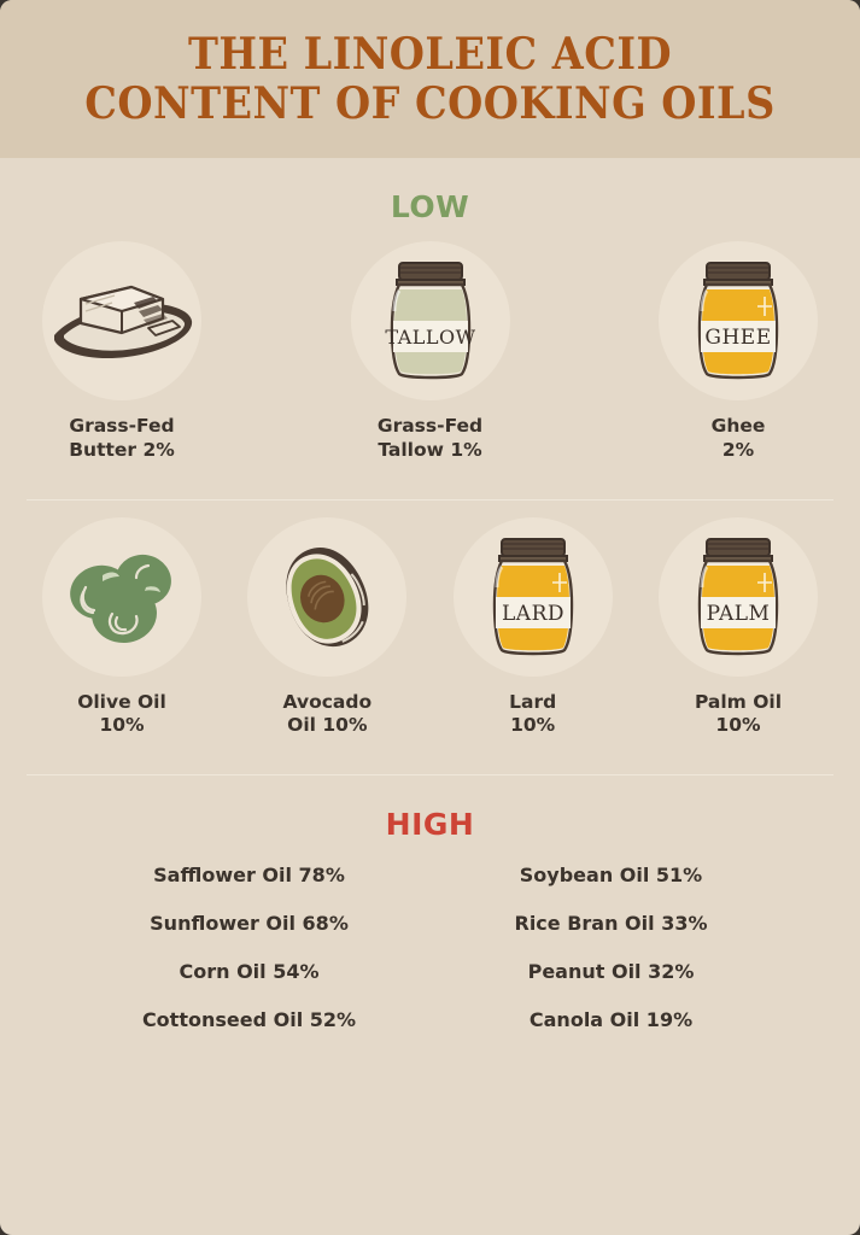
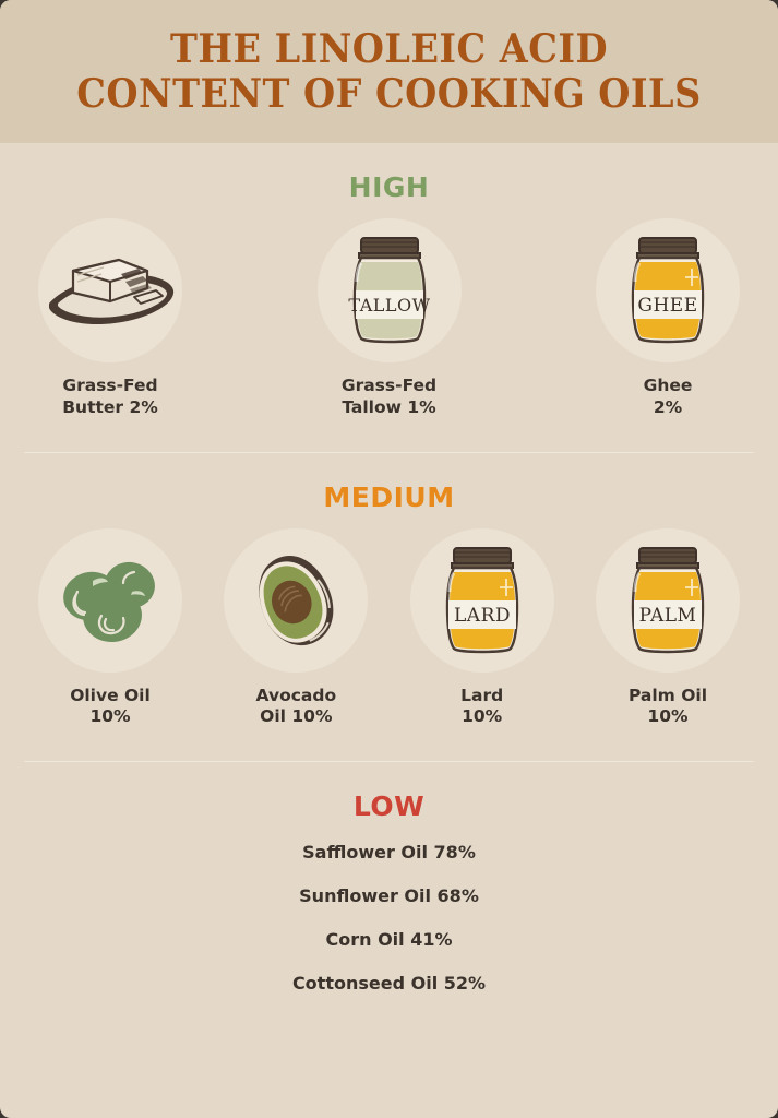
  THE LINOLEIC ACID CONTENT OF COOKING OILS
- LOW
+ HIGH
  Grass-Fed
  Butter 2%
  TALLOW
  Grass-Fed
  Tallow 1%
  GHEE
  Ghee
  2%
+ MEDIUM
  Olive Oil
  10%
  Avocado
  Oil 10%
  LARD
  Lard
  10%
  PALM
  Palm Oil
  10%
- HIGH
+ LOW
  Safflower Oil 78%
  Sunflower Oil 68%
- Corn Oil 54%
+ Corn Oil 41%
  Cottonseed Oil 52%
- Soybean Oil 51%
- Rice Bran Oil 33%
- Peanut Oil 32%
- Canola Oil 19%
